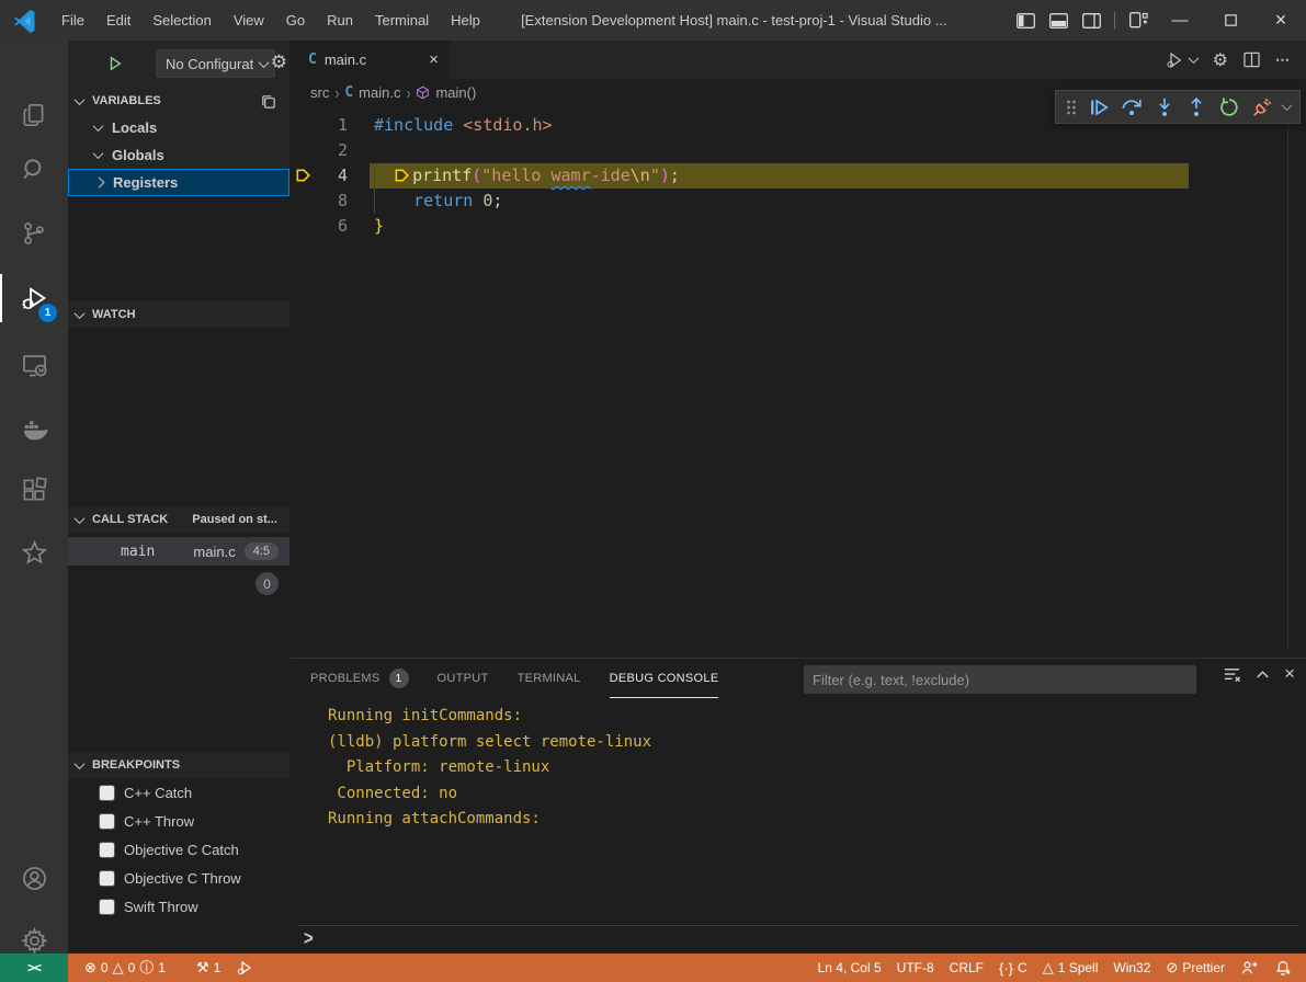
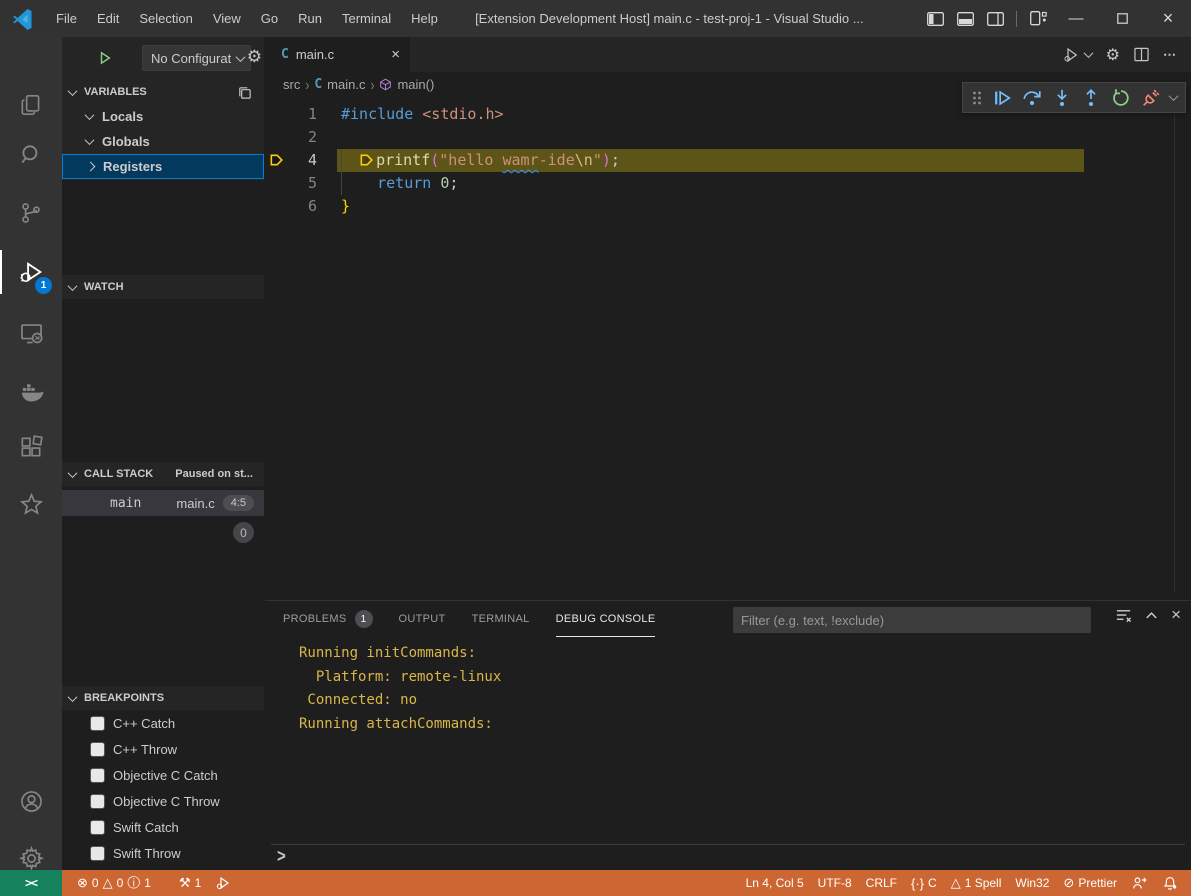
  File
  Edit
  Selection
  View
  Go
  Run
  Terminal
  Help
  [Extension Development Host] main.c - test-proj-1 - Visual Studio ...
  —
  ×
  1
  No Configurat
  ⚙
  VARIABLES
  Locals
  Globals
  Registers
  WATCH
  CALL STACK
  Paused on st...
  main
  main.c
  4:5
  0
  BREAKPOINTS
  C++ Catch
  C++ Throw
  Objective C Catch
  Objective C Throw
+ Swift Catch
  Swift Throw
  C
  main.c
  ×
  ⚙
  ⋯
  src
  ›
  C
  main.c
  ›
  main()
  1
  #include <stdio.h>
  2
  4
  printf("hello wamr-ide\n");
- 8
+ 5
  return 0;
  6
  }
  PROBLEMS
  1
  OUTPUT
  TERMINAL
  DEBUG CONSOLE
  Filter (e.g. text, !exclude)
  ×
  Running initCommands:
- (lldb) platform select remote-linux
  Platform: remote-linux
  Connected: no
  Running attachCommands:
  >
  ><
  ⊗
  0
  △
  0
  ⓘ
  1
  ⚒
  1
  Ln 4, Col 5
  UTF-8
  CRLF
  {·}
  C
  △
  1 Spell
  Win32
  ⊘
  Prettier
